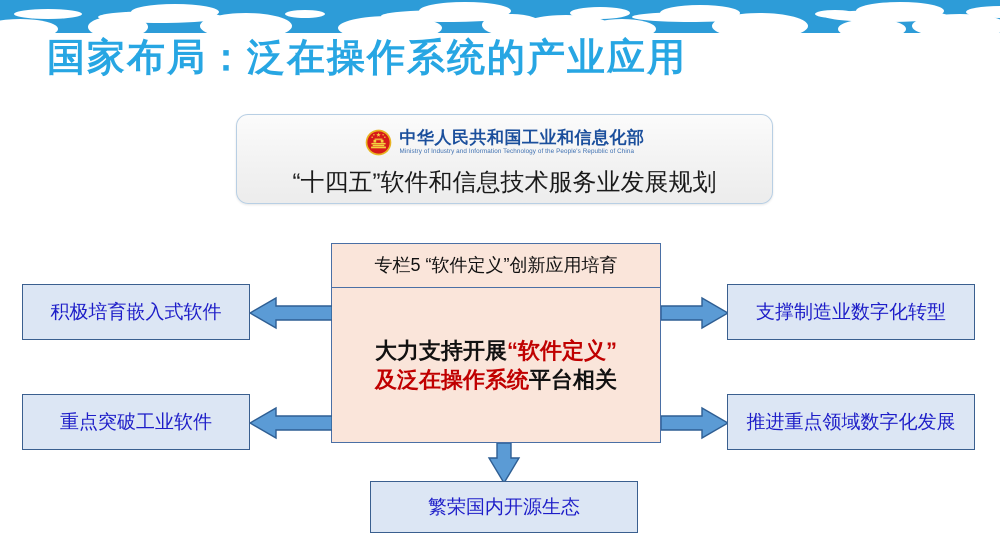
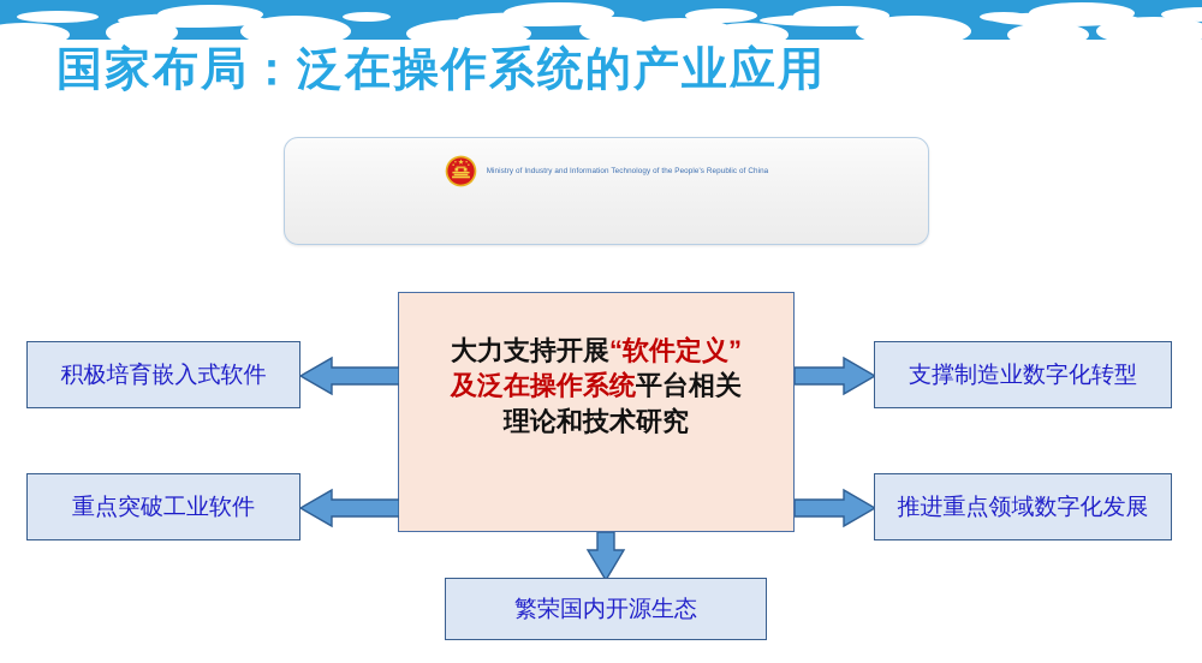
  国家布局：泛在操作系统的产业应用
- 中华人民共和国工业和信息化部
- “十四五”软件和信息技术服务业发展规划
- 专栏5 “软件定义”创新应用培育
  大力支持开展“软件定义”
  及泛在操作系统平台相关
+ 理论和技术研究
  积极培育嵌入式软件
  重点突破工业软件
  支撑制造业数字化转型
  推进重点领域数字化发展
  繁荣国内开源生态
